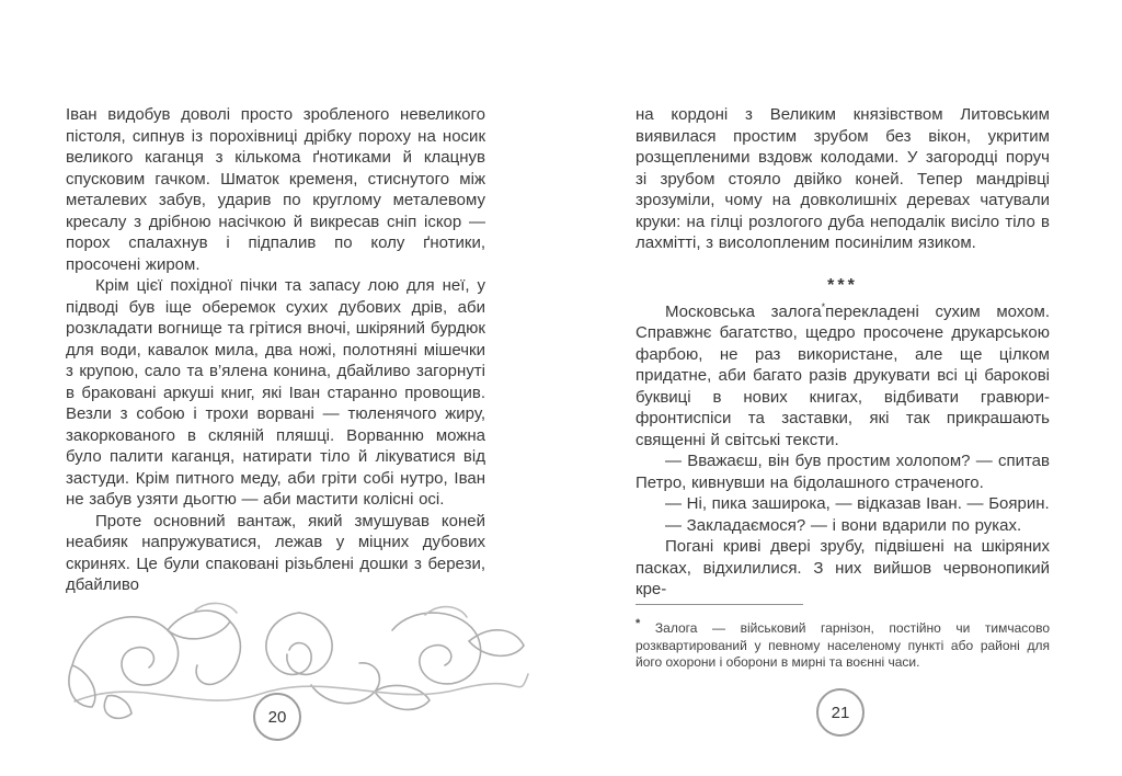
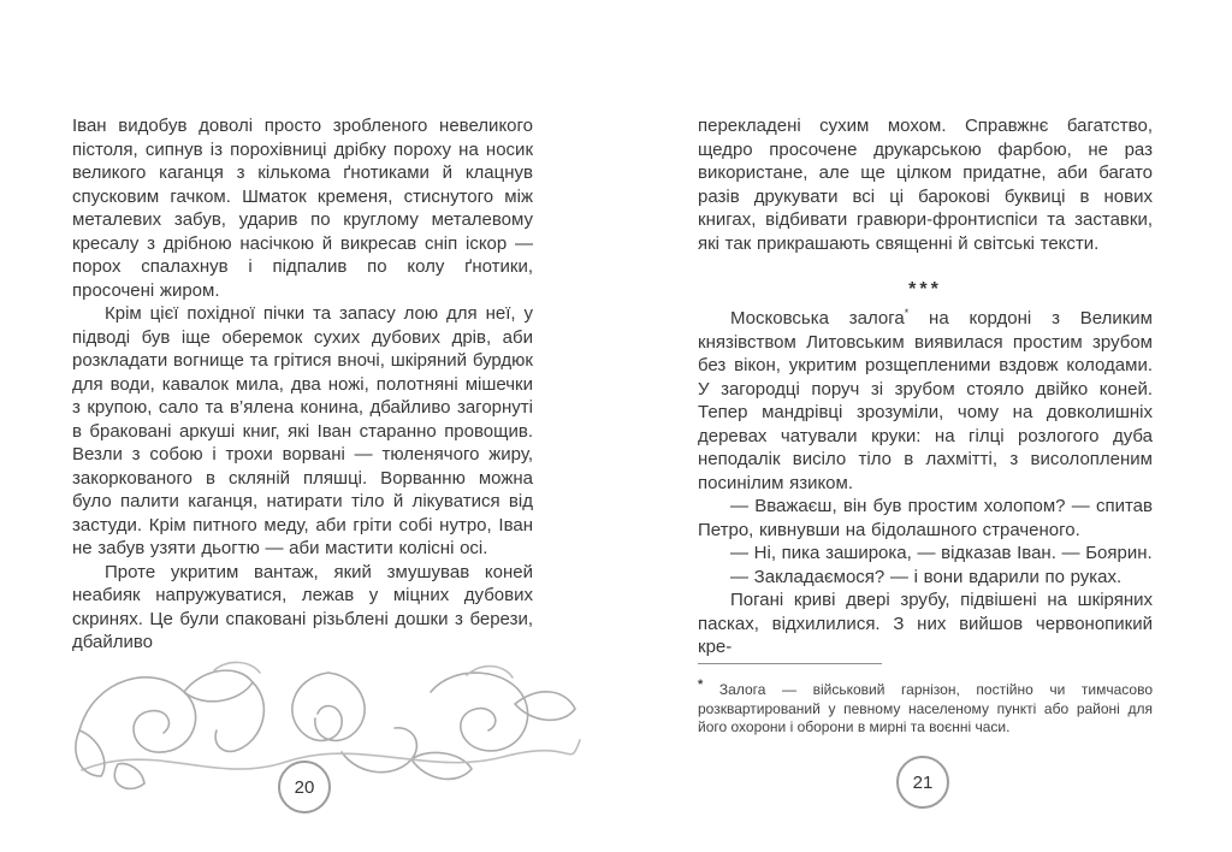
  Іван видобув доволі просто зробленого невеликого пістоля, сипнув із порохівниці дрібку пороху на носик великого каганця з кількома ґнотиками й клацнув спусковим гачком. Шматок кременя, стиснутого між металевих забув, ударив по круглому металевому кресалу з дрібною насічкою й викресав сніп іскор — порох спалахнув і підпалив по колу ґнотики, просочені жиром.
  Крім цієї похідної пічки та запасу лою для неї, у підводі був іще оберемок сухих дубових дрів, аби розкладати вогнище та грітися вночі, шкіряний бурдюк для води, кавалок мила, два ножі, полотняні мішечки з крупою, сало та в’ялена конина, дбайливо загорнуті в браковані аркуші книг, які Іван старанно провощив. Везли з собою і трохи ворвані — тюленячого жиру, закоркованого в скляній пляшці. Ворванню можна було палити каганця, натирати тіло й лікуватися від застуди. Крім питного меду, аби гріти собі нутро, Іван не забув узяти дьогтю — аби мастити колісні осі.
- Проте основний вантаж, який змушував коней неабияк напружуватися, лежав у міцних дубових скринях. Це були спаковані різьблені дошки з берези, дбайливо
+ Проте укритим вантаж, який змушував коней неабияк напружуватися, лежав у міцних дубових скринях. Це були спаковані різьблені дошки з берези, дбайливо
  20
- на кордоні з Великим князівством Литовським виявилася простим зрубом без вікон, укритим розщепленими вздовж колодами. У загородці поруч зі зрубом стояло двійко коней. Тепер мандрівці зрозуміли, чому на довколишніх деревах чатували круки: на гілці розлогого дуба неподалік висіло тіло в лахмітті, з висолопленим посинілим язиком.
+ перекладені сухим мохом. Справжнє багатство, щедро просочене друкарською фарбою, не раз використане, але ще цілком придатне, аби багато разів друкувати всі ці барокові буквиці в нових книгах, відбивати гравюри-фронтиспіси та заставки, які так прикрашають священні й світські тексти.
  ***
- Московська залога*перекладені сухим мохом. Справжнє багатство, щедро просочене друкарською фарбою, не раз використане, але ще цілком придатне, аби багато разів друкувати всі ці барокові буквиці в нових книгах, відбивати гравюри-фронтиспіси та заставки, які так прикрашають священні й світські тексти.
+ Московська залога* на кордоні з Великим князівством Литовським виявилася простим зрубом без вікон, укритим розщепленими вздовж колодами. У загородці поруч зі зрубом стояло двійко коней. Тепер мандрівці зрозуміли, чому на довколишніх деревах чатували круки: на гілці розлогого дуба неподалік висіло тіло в лахмітті, з висолопленим посинілим язиком.
  — Вважаєш, він був простим холопом? — спитав Петро, кивнувши на бідолашного страченого.
  — Ні, пика заширока, — відказав Іван. — Боярин.
  — Закладаємося? — і вони вдарили по руках.
  Погані криві двері зрубу, підвішені на шкіряних пасках, відхилилися. З них вийшов червонопикий кре-
  * Залога — військовий гарнізон, постійно чи тимчасово розквартирований у певному населеному пункті або районі для його охорони і оборони в мирні та воєнні часи.
  21
